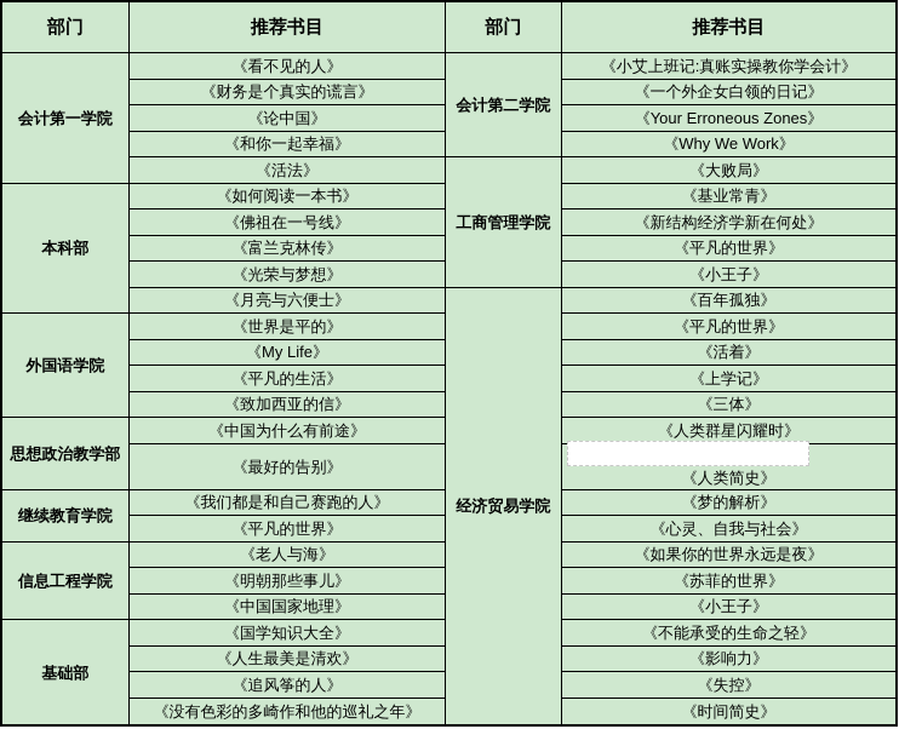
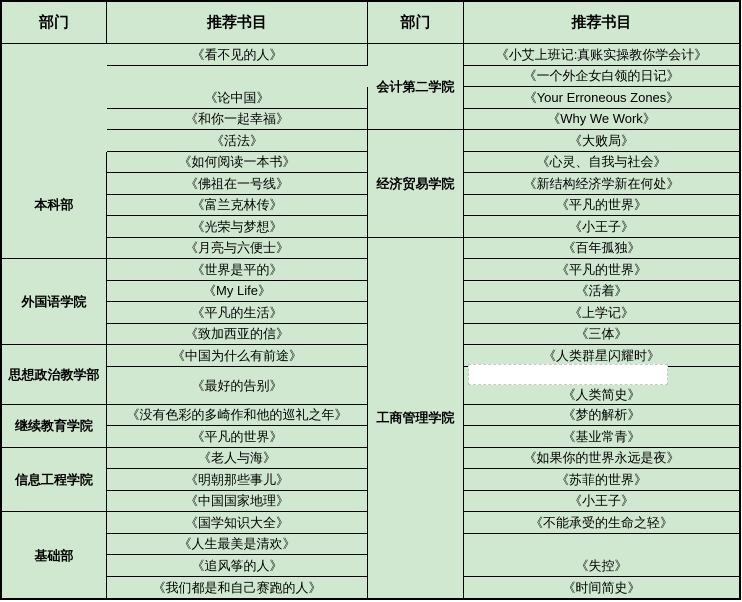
  部门
  推荐书目
  部门
  推荐书目
- 会计第一学院
  《看不见的人》
- 《财务是个真实的谎言》
  《论中国》
  《和你一起幸福》
  《活法》
  本科部
  《如何阅读一本书》
  《佛祖在一号线》
  《富兰克林传》
  《光荣与梦想》
  《月亮与六便士》
  外国语学院
  《世界是平的》
  《My Life》
  《平凡的生活》
  《致加西亚的信》
  思想政治教学部
  《中国为什么有前途》
  《最好的告别》
  继续教育学院
- 《我们都是和自己赛跑的人》
+ 《没有色彩的多崎作和他的巡礼之年》
  《平凡的世界》
  信息工程学院
  《老人与海》
  《明朝那些事儿》
  《中国国家地理》
  基础部
  《国学知识大全》
  《人生最美是清欢》
  《追风筝的人》
- 《没有色彩的多崎作和他的巡礼之年》
+ 《我们都是和自己赛跑的人》
  会计第二学院
  《小艾上班记:真账实操教你学会计》
  《一个外企女白领的日记》
  《Your Erroneous Zones》
  《Why We Work》
- 工商管理学院
+ 经济贸易学院
  《大败局》
- 《基业常青》
+ 《心灵、自我与社会》
  《新结构经济学新在何处》
  《平凡的世界》
  《小王子》
- 经济贸易学院
+ 工商管理学院
  《百年孤独》
  《平凡的世界》
  《活着》
  《上学记》
  《三体》
  《人类群星闪耀时》
  《人类简史》
  《梦的解析》
- 《心灵、自我与社会》
+ 《基业常青》
  《如果你的世界永远是夜》
  《苏菲的世界》
  《小王子》
  《不能承受的生命之轻》
- 《影响力》
  《失控》
  《时间简史》
